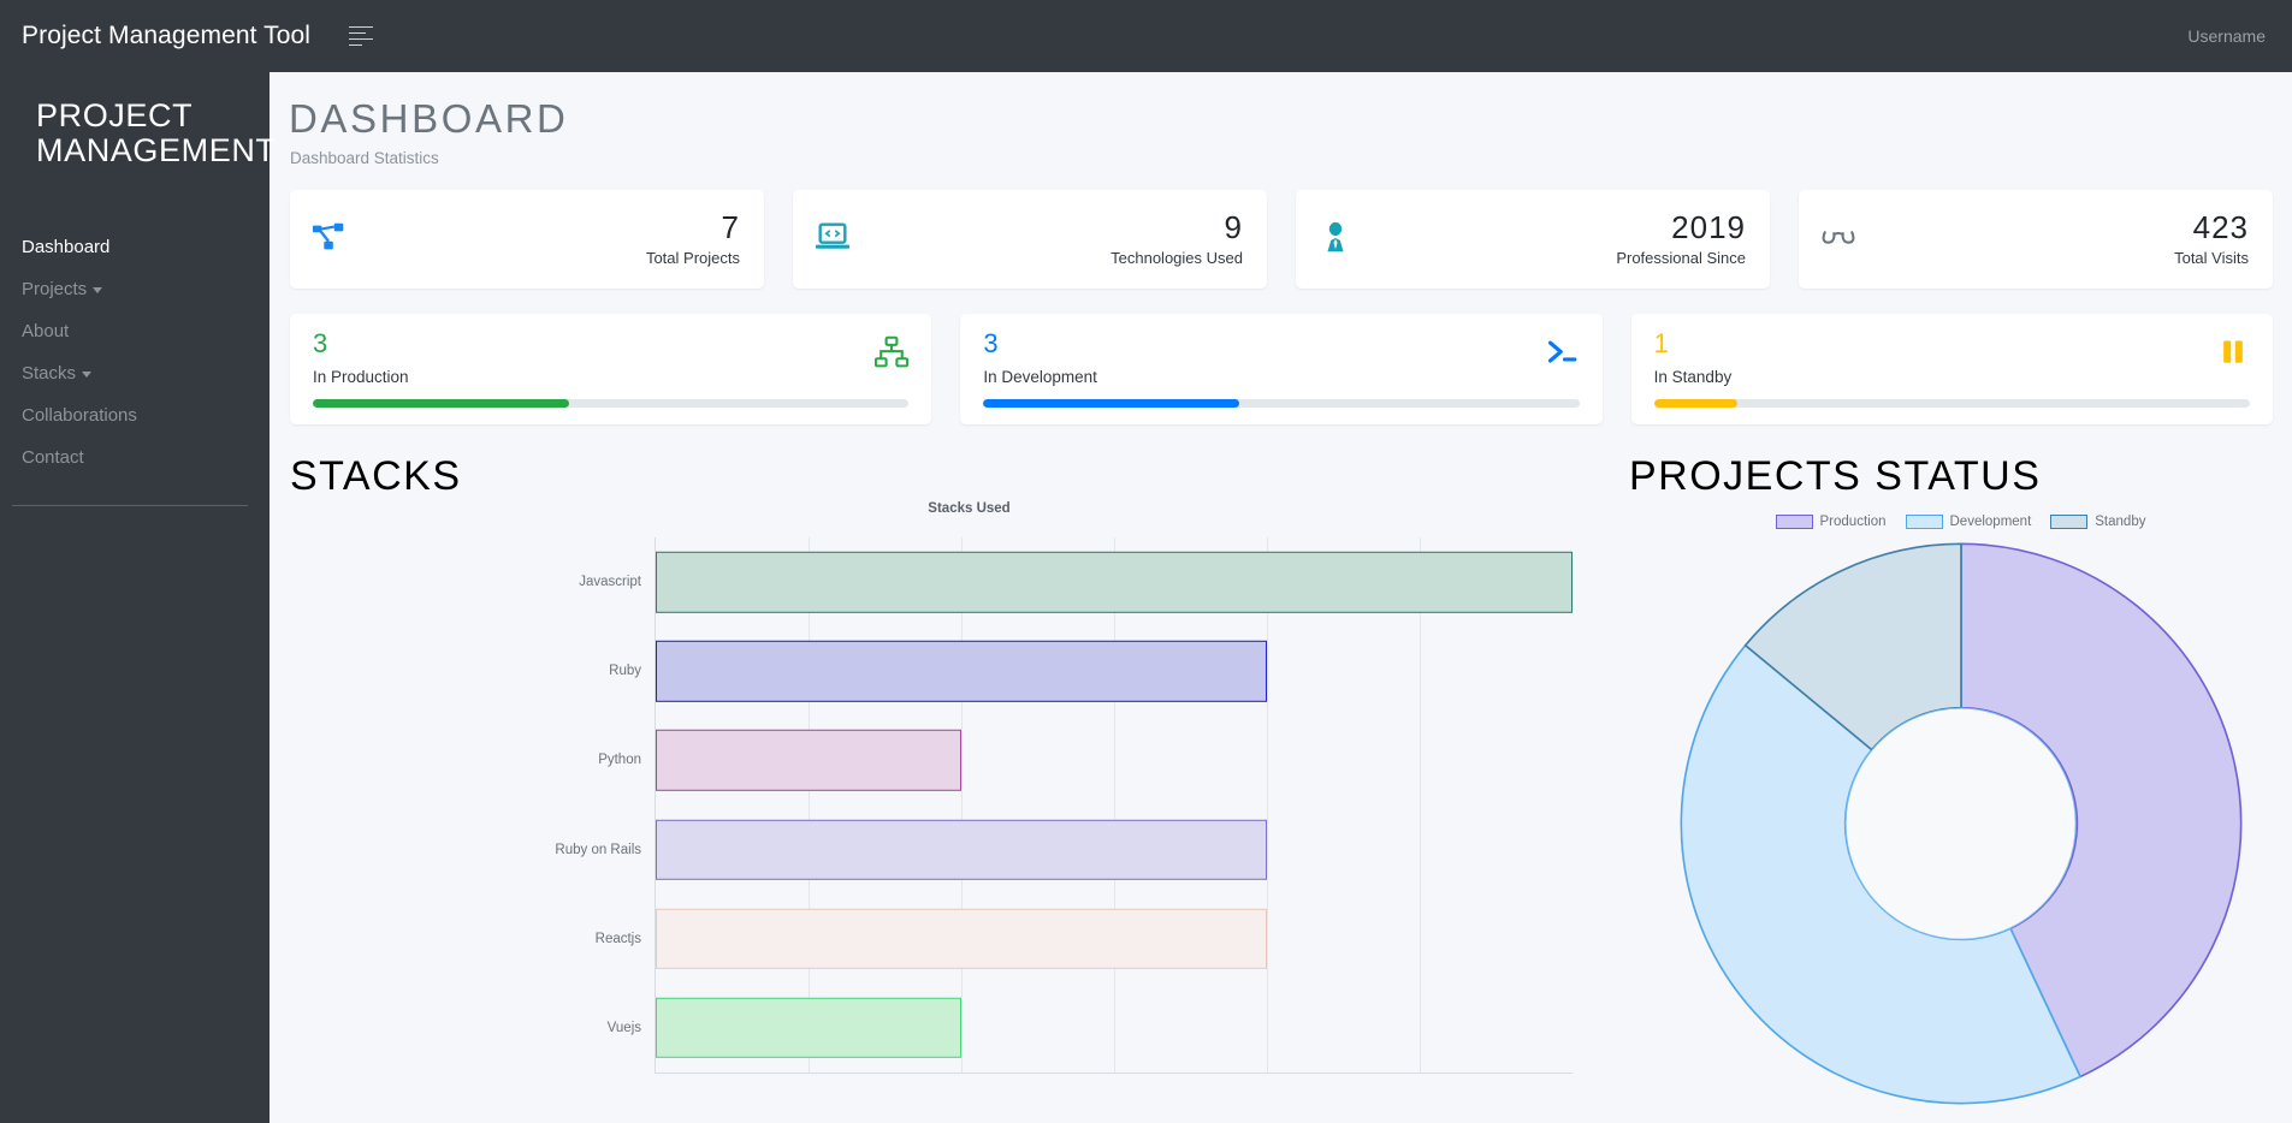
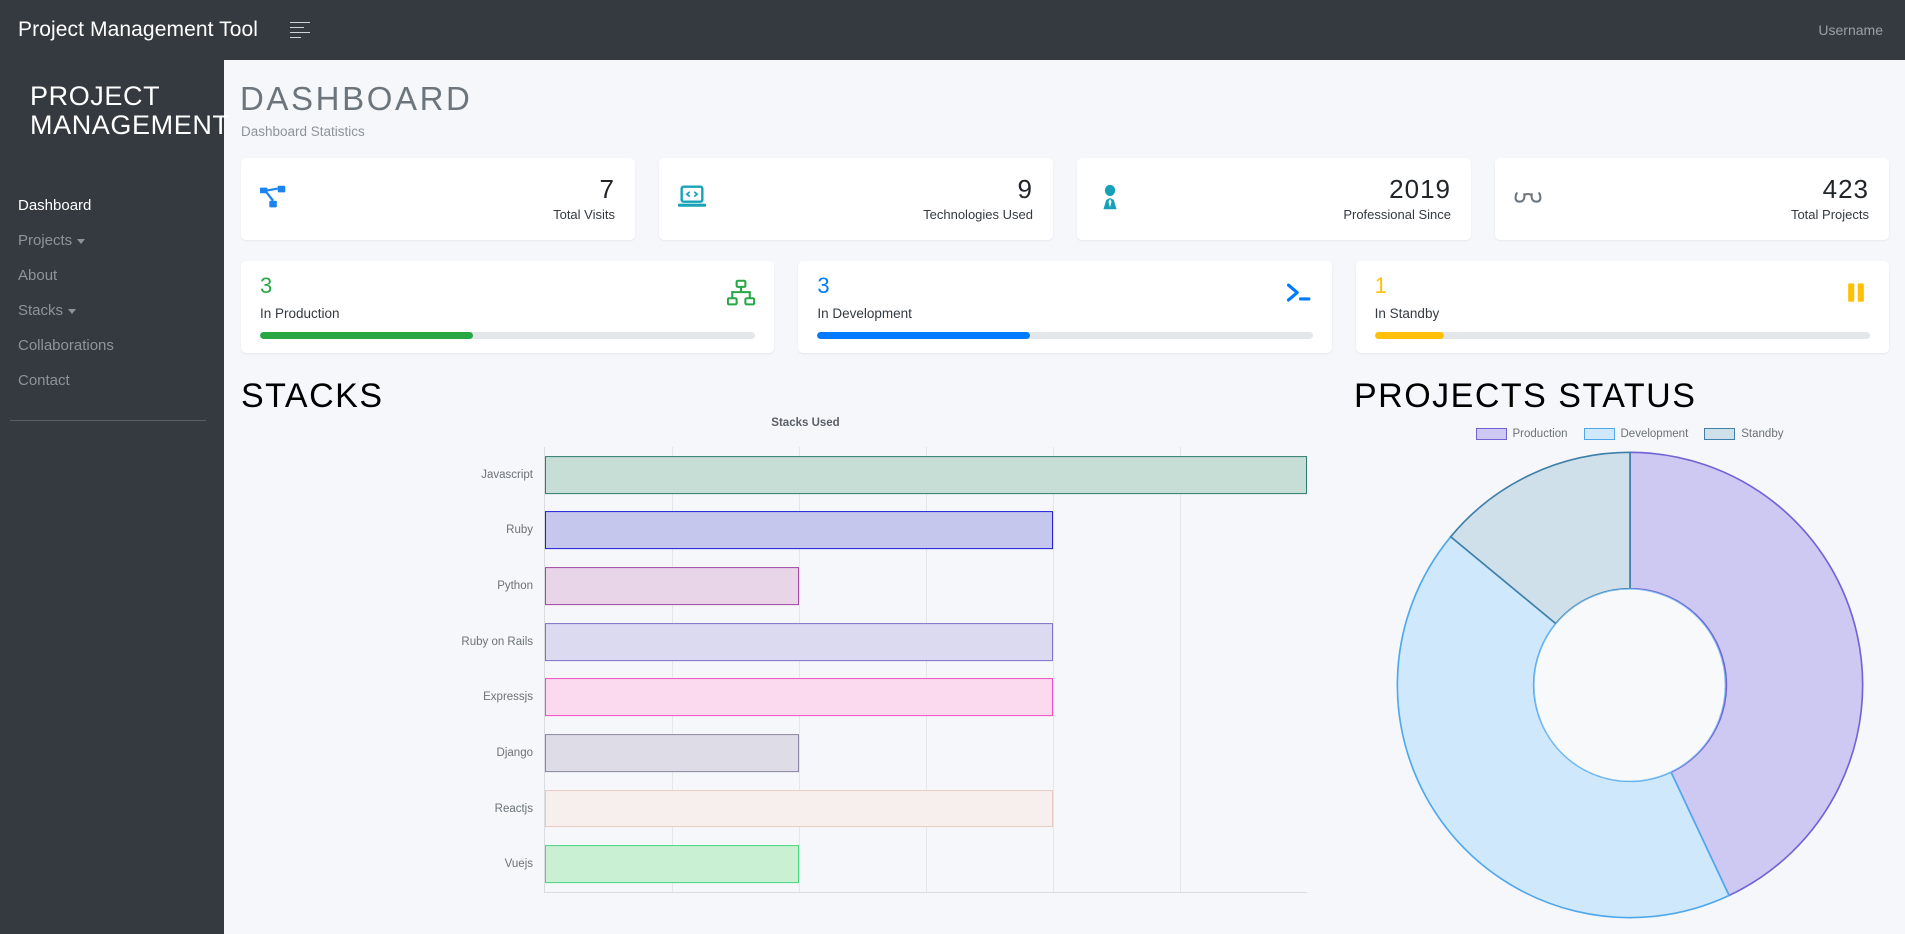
  Project Management Tool
  Username
  PROJECT
  MANAGEMENT
  Dashboard
  Projects
  About
  Stacks
  Collaborations
  Contact
  DASHBOARD
  Dashboard Statistics
  7
- Total Projects
+ Total Visits
  9
  Technologies Used
  2019
  Professional Since
  423
- Total Visits
+ Total Projects
  3
  In Production
  3
  In Development
  1
  In Standby
  STACKS
  Stacks Used
  Javascript
  Ruby
  Python
  Ruby on Rails
+ Expressjs
+ Django
  Reactjs
  Vuejs
  PROJECTS STATUS
  Production
  Development
  Standby
